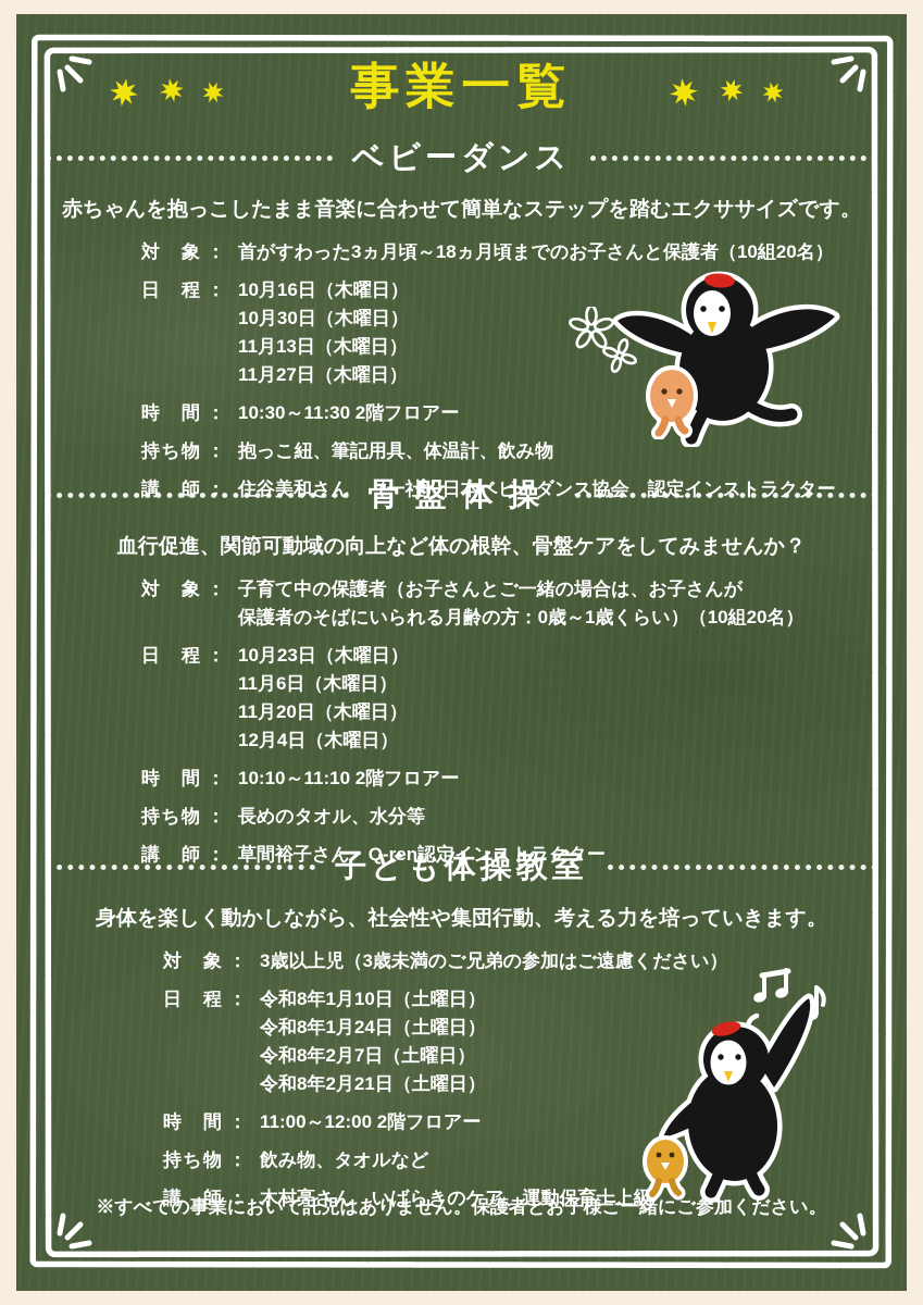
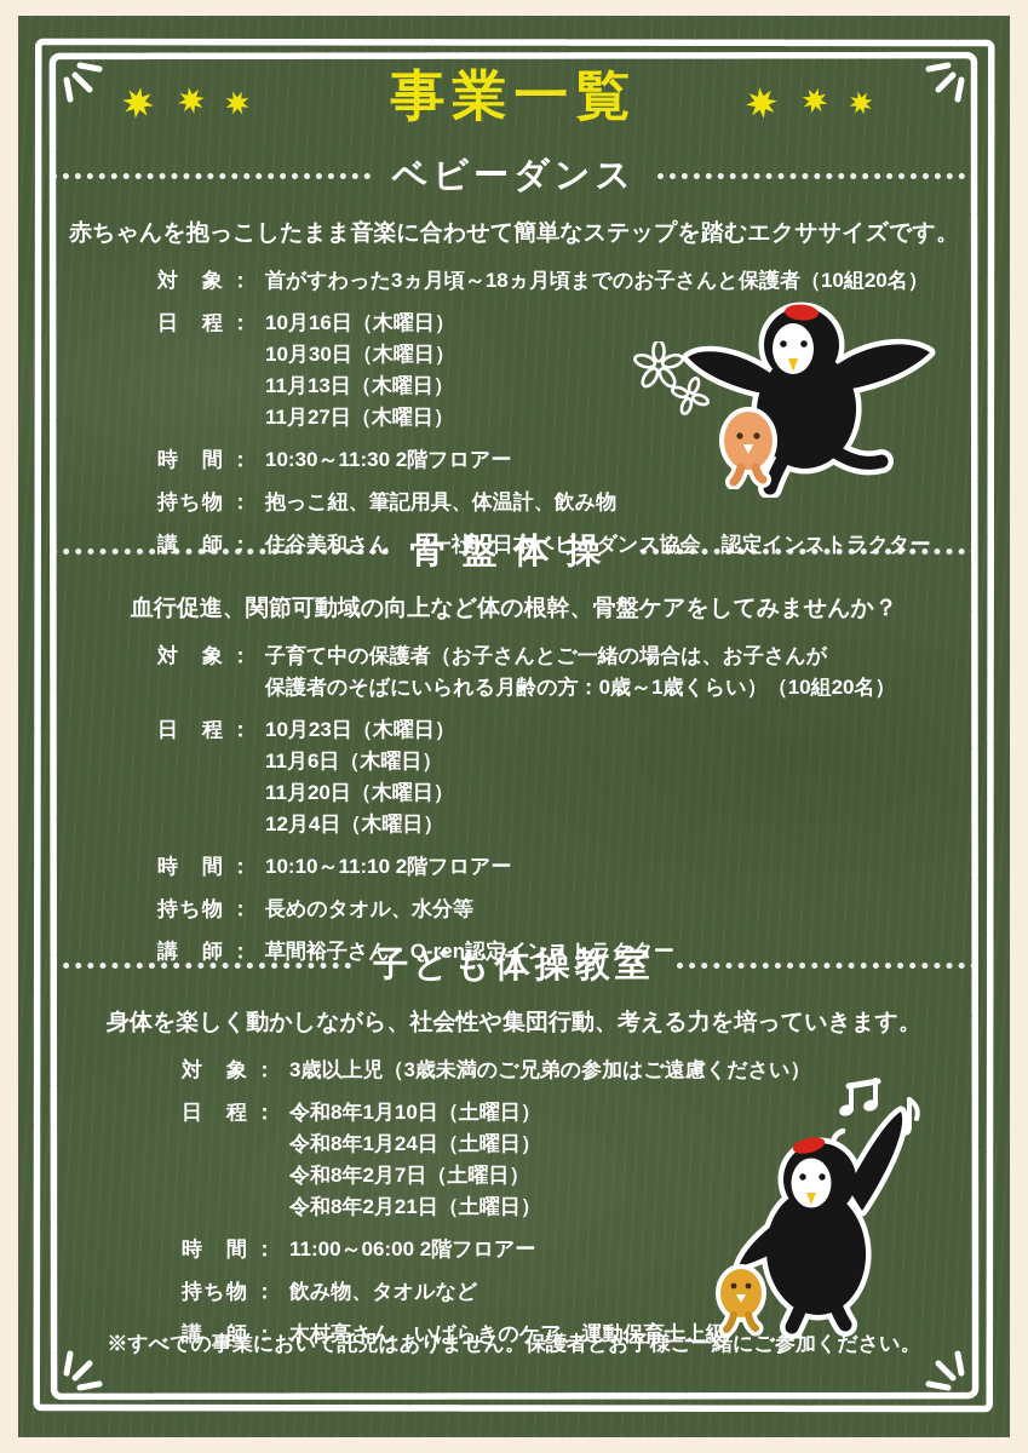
  事業一覧
  ベビーダンス
  赤ちゃんを抱っこしたまま音楽に合わせて簡単なステップを踏むエクササイズです。
  対象
  ：
  首がすわった3ヵ月頃～18ヵ月頃までのお子さんと保護者（10組20名）
  日程
  ：
  10月16日（木曜日）
  10月30日（木曜日）
  11月13日（木曜日）
  11月27日（木曜日）
  時間
  ：
  10:30～11:30 2階フロアー
  持ち物
  ：
  抱っこ紐、筆記用具、体温計、飲み物
  講師
  ：
  住谷美和さん （一社）日本ベビーダンス協会 認定インストラクター
  骨盤体操
  血行促進、関節可動域の向上など体の根幹、骨盤ケアをしてみませんか？
  対象
  ：
  子育て中の保護者（お子さんとご一緒の場合は、お子さんが
  保護者のそばにいられる月齢の方：0歳～1歳くらい）（10組20名）
  日程
  ：
  10月23日（木曜日）
  11月6日（木曜日）
  11月20日（木曜日）
  12月4日（木曜日）
  時間
  ：
  10:10～11:10 2階フロアー
  持ち物
  ：
  長めのタオル、水分等
  講師
  ：
  草間裕子さん Q-ren認定インストラクター
  子ども体操教室
  身体を楽しく動かしながら、社会性や集団行動、考える力を培っていきます。
  対象
  ：
  3歳以上児（3歳未満のご兄弟の参加はご遠慮ください）
  日程
  ：
  令和8年1月10日（土曜日）
  令和8年1月24日（土曜日）
  令和8年2月7日（土曜日）
  令和8年2月21日（土曜日）
  時間
  ：
- 11:00～12:00 2階フロアー
+ 11:00～06:00 2階フロアー
  持ち物
  ：
  飲み物、タオルなど
  講師
  ：
  木村亮さん いばらきのケア、運動保育士上級
  ※すべての事業において託児はありません。保護者とお子様ご一緒にご参加ください。
